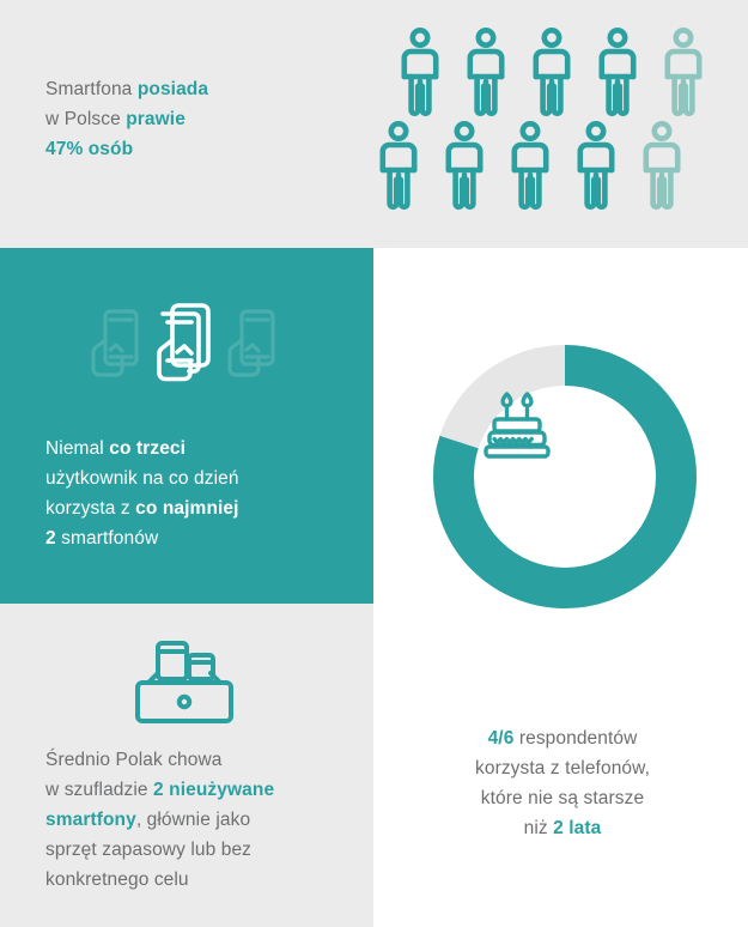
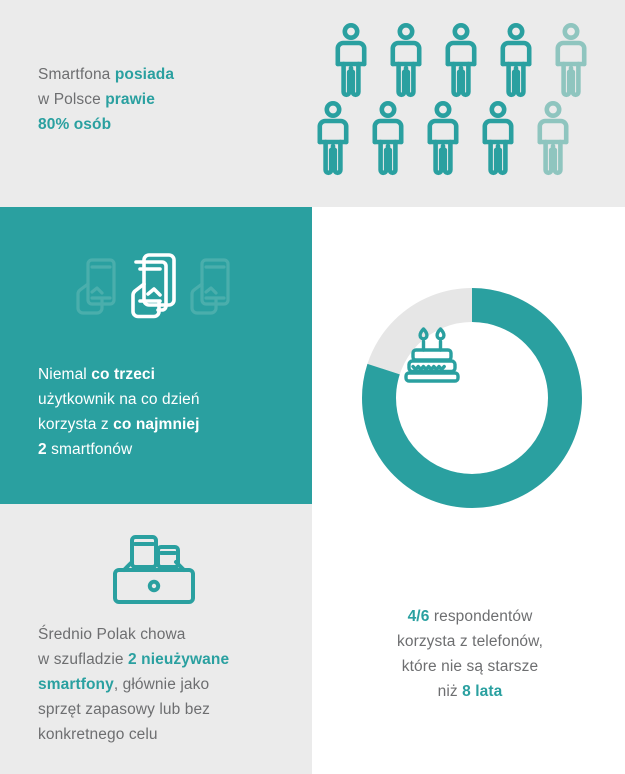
  Smartfona posiada
  w Polsce prawie
- 47% osób
+ 80% osób
  Niemal co trzeci
  użytkownik na co dzień
  korzysta z co najmniej
  2 smartfonów
  Średnio Polak chowa
  w szufladzie 2 nieużywane
  smartfony, głównie jako
  sprzęt zapasowy lub bez
  konkretnego celu
  4/6 respondentów
  korzysta z telefonów,
  które nie są starsze
- niż 2 lata
+ niż 8 lata
